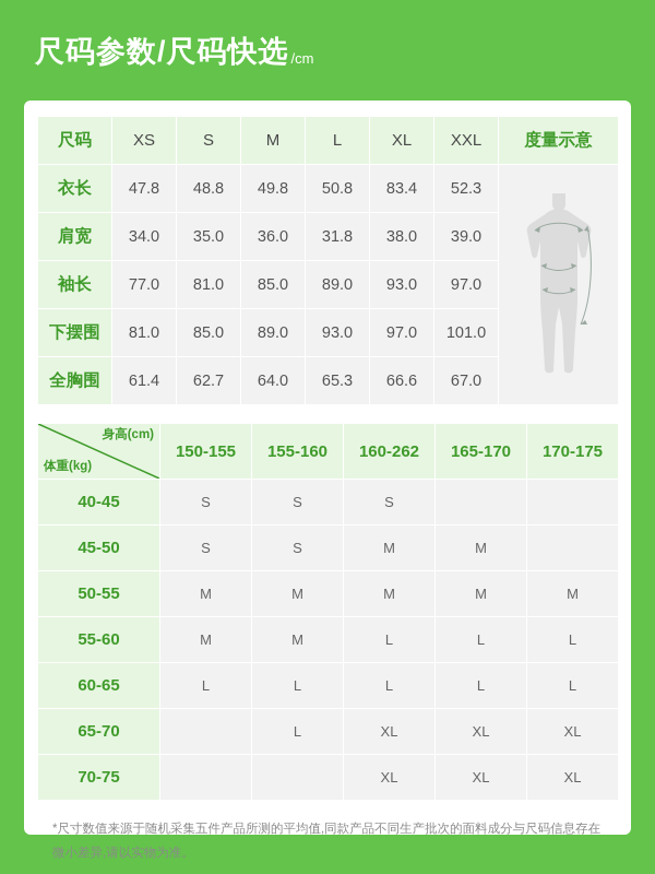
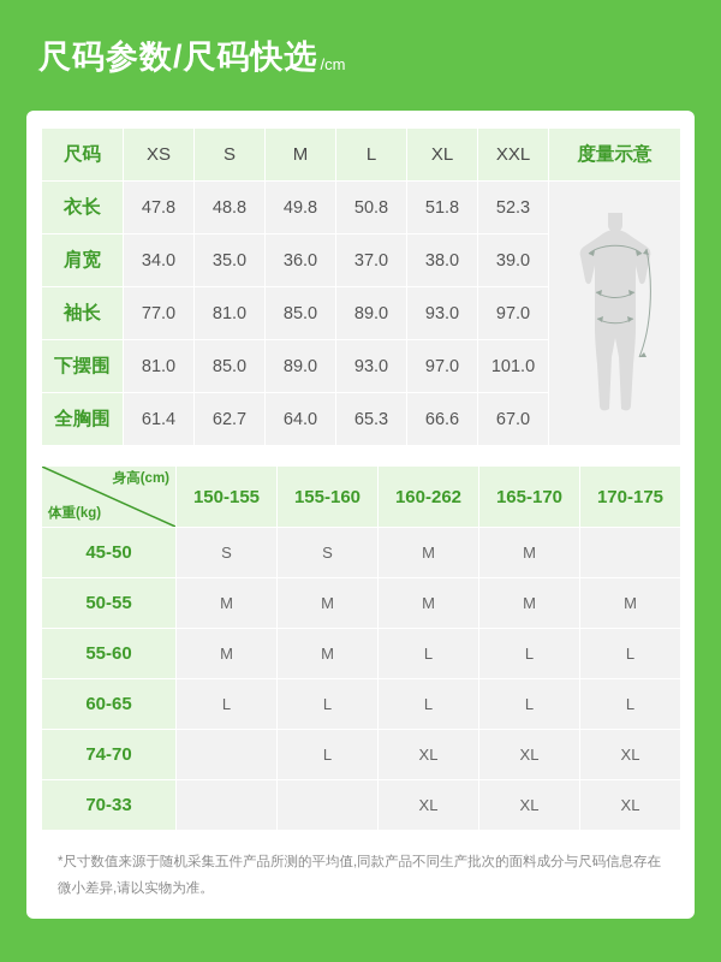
  尺码参数/尺码快选
  /cm
  尺码	XS	S	M	L	XL	XXL	度量示意
- 衣长	47.8	48.8	49.8	50.8	83.4	52.3
+ 衣长	47.8	48.8	49.8	50.8	51.8	52.3
- 肩宽	34.0	35.0	36.0	31.8	38.0	39.0
+ 肩宽	34.0	35.0	36.0	37.0	38.0	39.0
  袖长	77.0	81.0	85.0	89.0	93.0	97.0
  下摆围	81.0	85.0	89.0	93.0	97.0	101.0
  全胸围	61.4	62.7	64.0	65.3	66.6	67.0
  身高(cm) 体重(kg)	150-155	155-160	160-262	165-170	170-175
- 40-45	S	S	S
  45-50	S	S	M	M
  50-55	M	M	M	M	M
  55-60	M	M	L	L	L
  60-65	L	L	L	L	L
- 65-70		L	XL	XL	XL
+ 74-70		L	XL	XL	XL
- 70-75			XL	XL	XL
+ 70-33			XL	XL	XL
  *尺寸数值来源于随机采集五件产品所测的平均值,同款产品不同生产批次的面料成分与尺码信息存在
  微小差异,请以实物为准。
